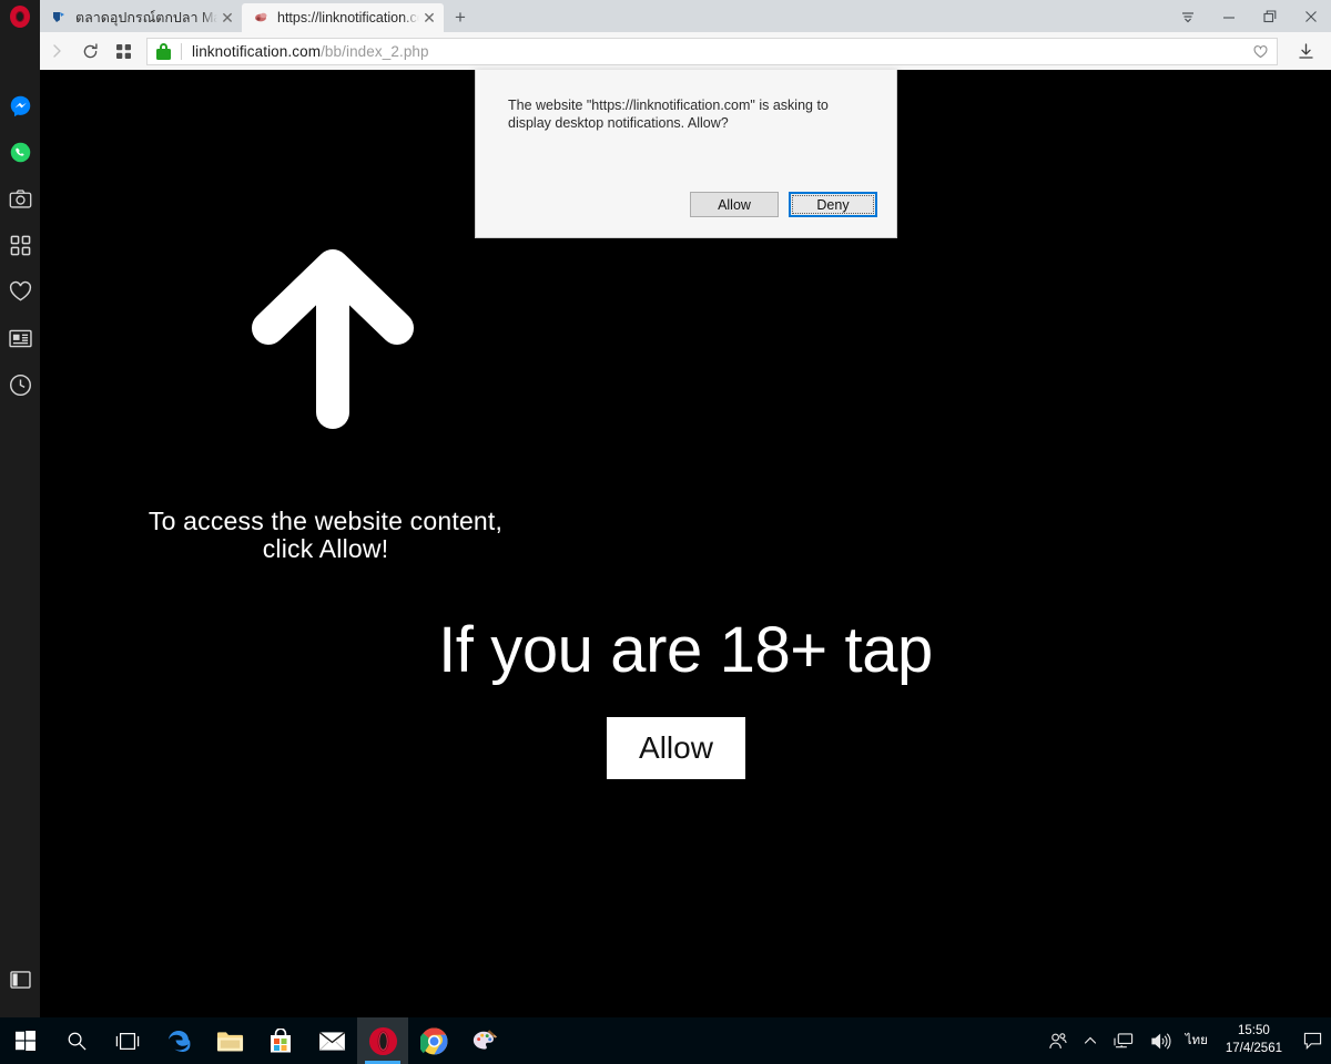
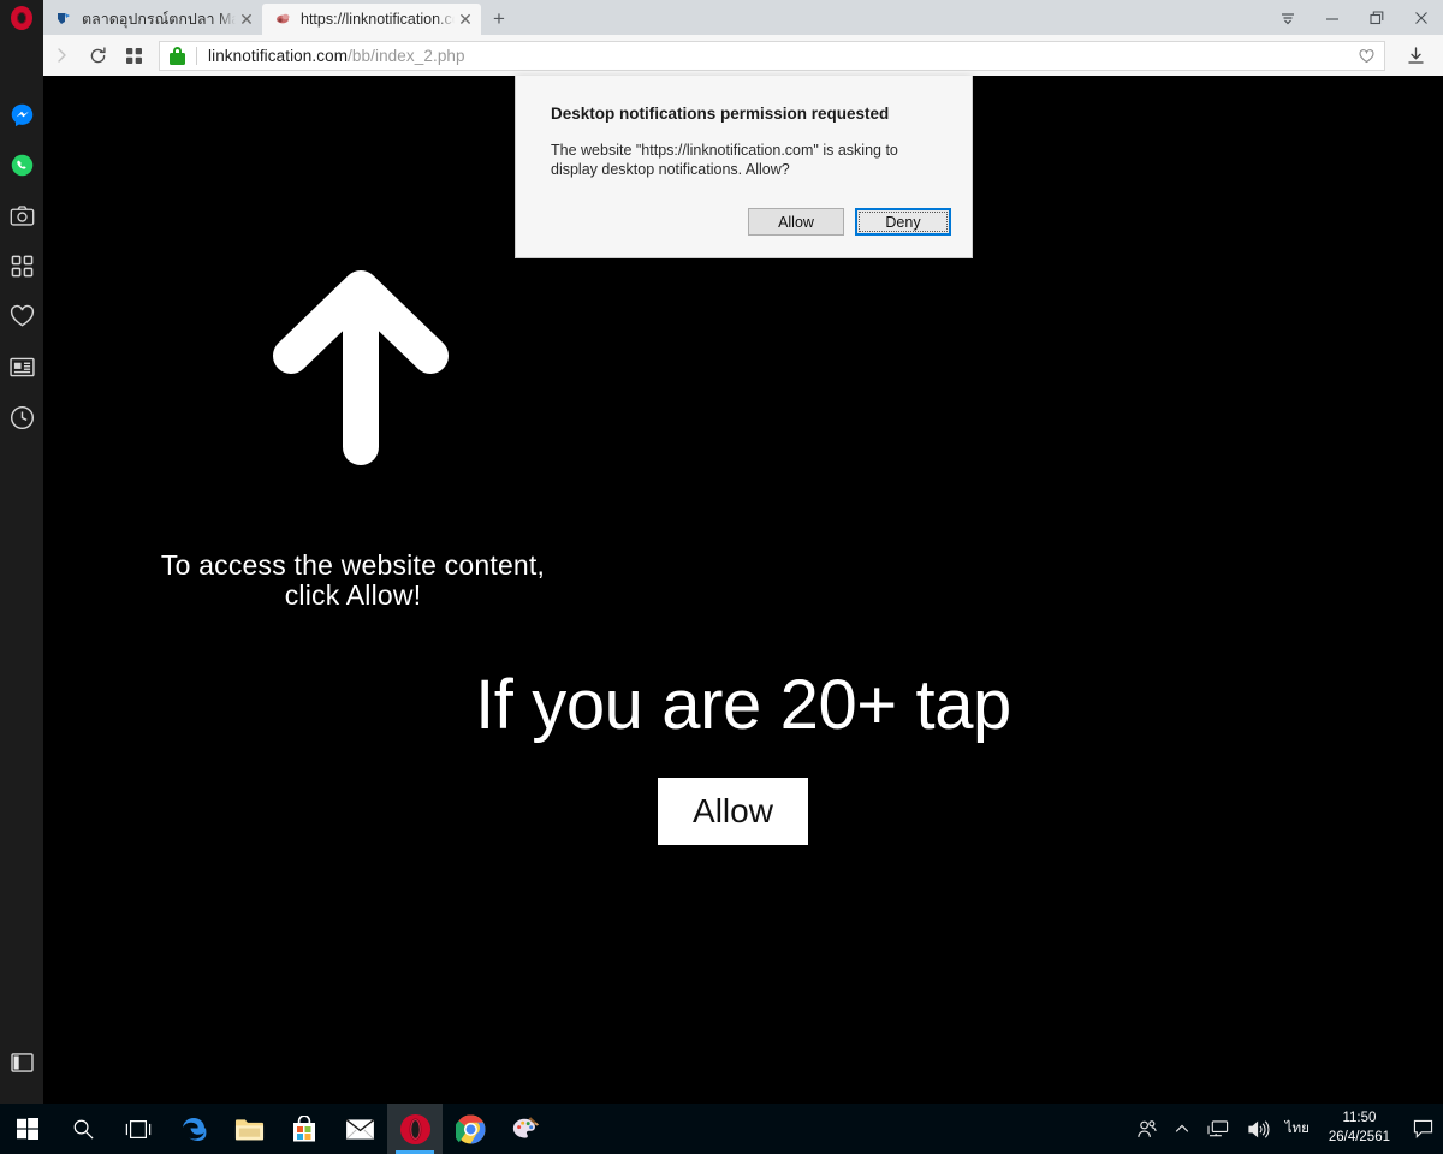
  ตลาดอุปกรณ์ตกปลา Ma
  ✕
  https://linknotification.c
  ✕
  +
  linknotification.com/bb/index_2.php
  To access the website content,
  click Allow!
- If you are 18+ tap
+ If you are 20+ tap
  Allow
+ Desktop notifications permission requested
  The website "https://linknotification.com" is asking to display desktop notifications. Allow?
  Allow
  Deny
  ไทย
- 15:50
+ 11:50
- 17/4/2561
+ 26/4/2561
